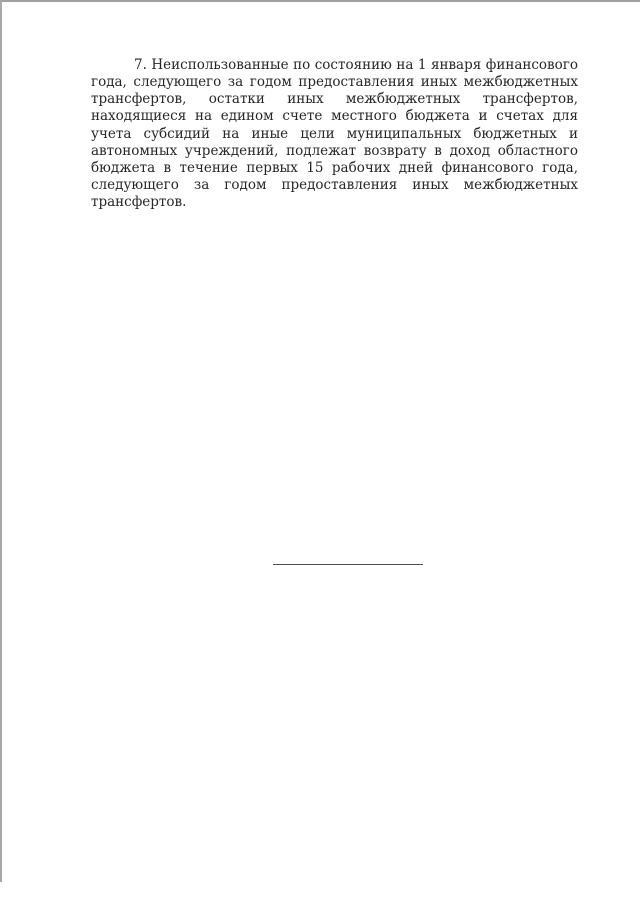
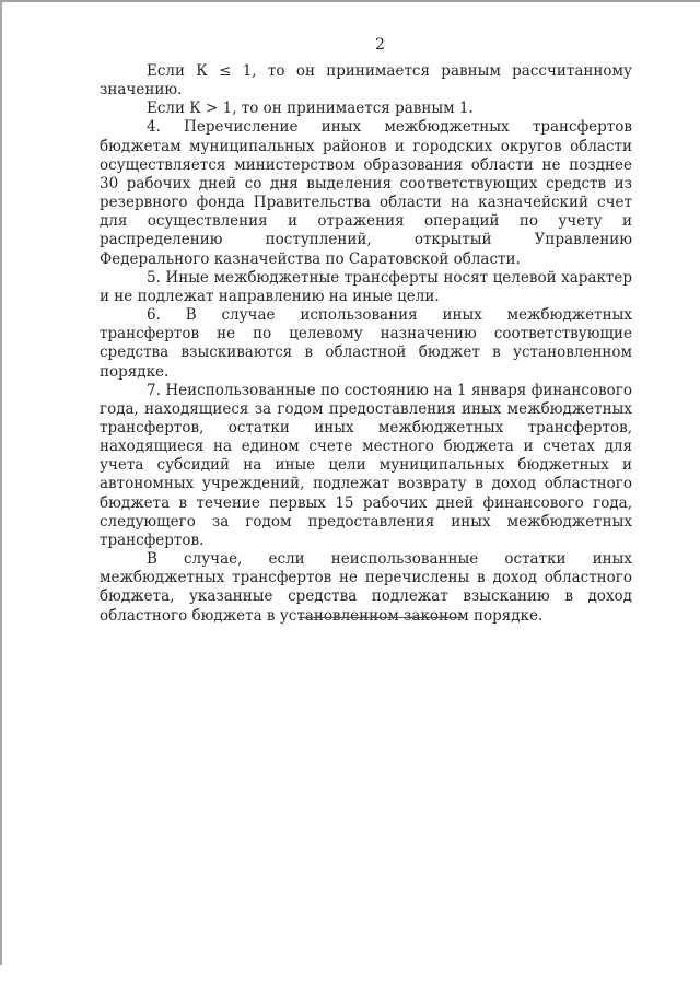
+ 2
+ Если К ≤ 1, то он принимается равным рассчитанному значению.
+ Если К > 1, то он принимается равным 1.
+ 4. Перечисление иных межбюджетных трансфертов бюджетам муниципальных районов и городских округов области осуществляется министерством образования области не позднее 30 рабочих дней со дня выделения соответствующих средств из резервного фонда Правительства области на казначейский счет для осуществления и отражения операций по учету и распределению поступлений, открытый Управлению Федерального казначейства по Саратовской области.
+ 5. Иные межбюджетные трансферты носят целевой характер и не подлежат направлению на иные цели.
+ 6. В случае использования иных межбюджетных трансфертов не по целевому назначению соответствующие средства взыскиваются в областной бюджет в установленном порядке.
- 7. Неиспользованные по состоянию на 1 января финансового года, следующего за годом предоставления иных межбюджетных трансфертов, остатки иных межбюджетных трансфертов, находящиеся на едином счете местного бюджета и счетах для учета субсидий на иные цели муниципальных бюджетных и автономных учреждений, подлежат возврату в доход областного бюджета в течение первых 15 рабочих дней финансового года, следующего за годом предоставления иных межбюджетных трансфертов.
+ 7. Неиспользованные по состоянию на 1 января финансового года, находящиеся за годом предоставления иных межбюджетных трансфертов, остатки иных межбюджетных трансфертов, находящиеся на едином счете местного бюджета и счетах для учета субсидий на иные цели муниципальных бюджетных и автономных учреждений, подлежат возврату в доход областного бюджета в течение первых 15 рабочих дней финансового года, следующего за годом предоставления иных межбюджетных трансфертов.
+ В случае, если неиспользованные остатки иных межбюджетных трансфертов не перечислены в доход областного бюджета, указанные средства подлежат взысканию в доход областного бюджета в установленном законом порядке.
